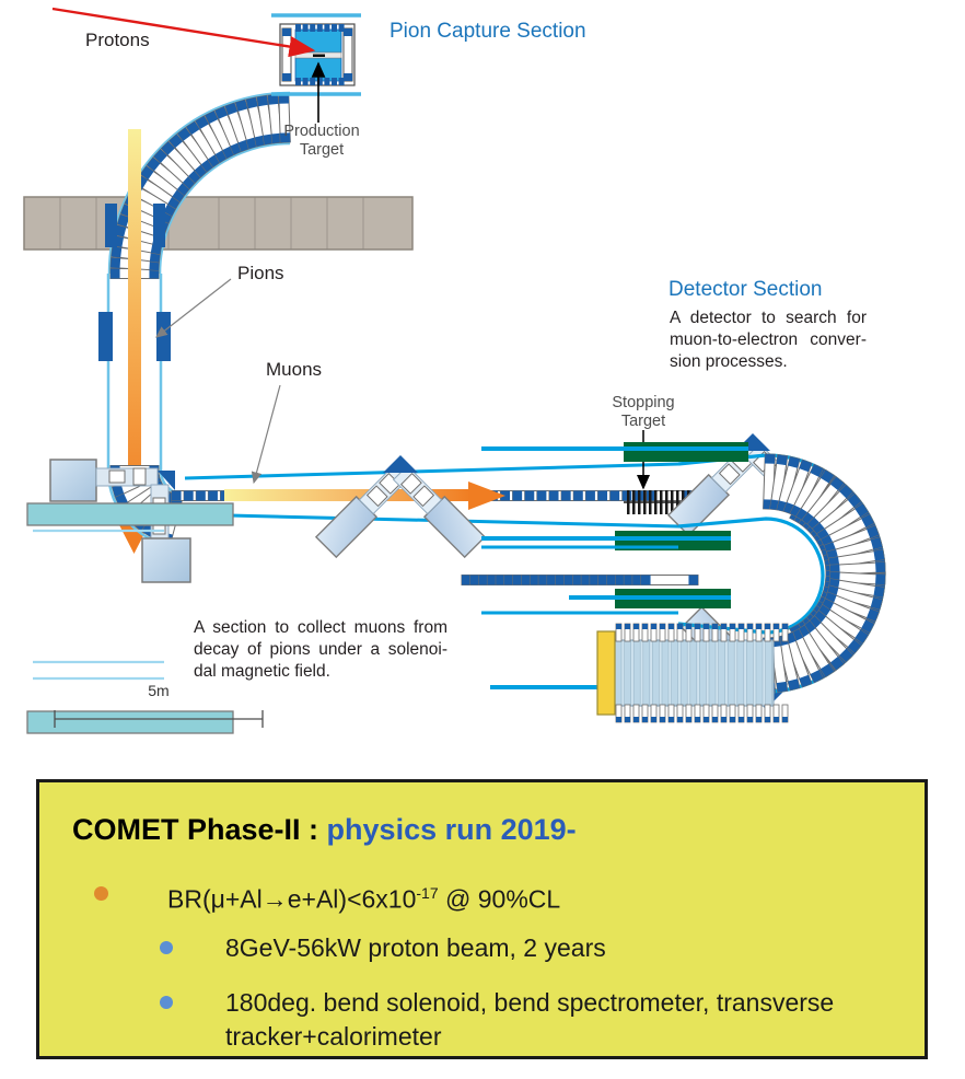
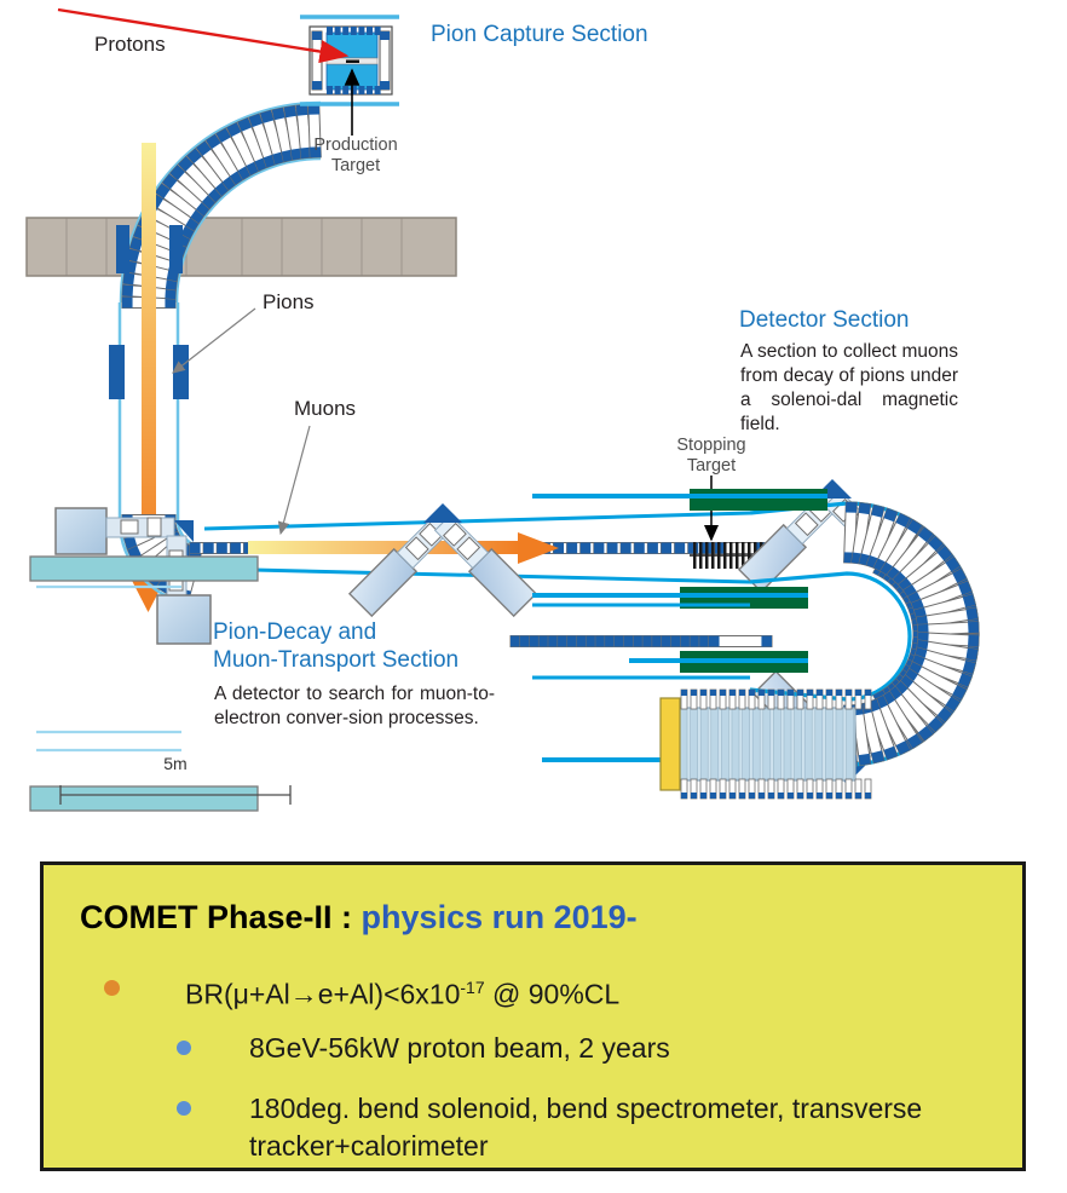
  Protons
  Production Target
  Pions
  Muons
  Stopping Target
  5m
  Pion Capture Section
  Detector Section
- A detector to search for muon-to-electron conver-sion processes.
+ A section to collect muons from decay of pions under a solenoi-dal magnetic field.
+ Pion-Decay and
+ Muon-Transport Section
- A section to collect muons from decay of pions under a solenoi-dal magnetic field.
+ A detector to search for muon-to-electron conver-sion processes.
  COMET Phase-II : physics run 2019-
  BR(μ+Al→e+Al)<6x10-17 @ 90%CL
  8GeV-56kW proton beam, 2 years
  180deg. bend solenoid, bend spectrometer, transverse tracker+calorimeter
